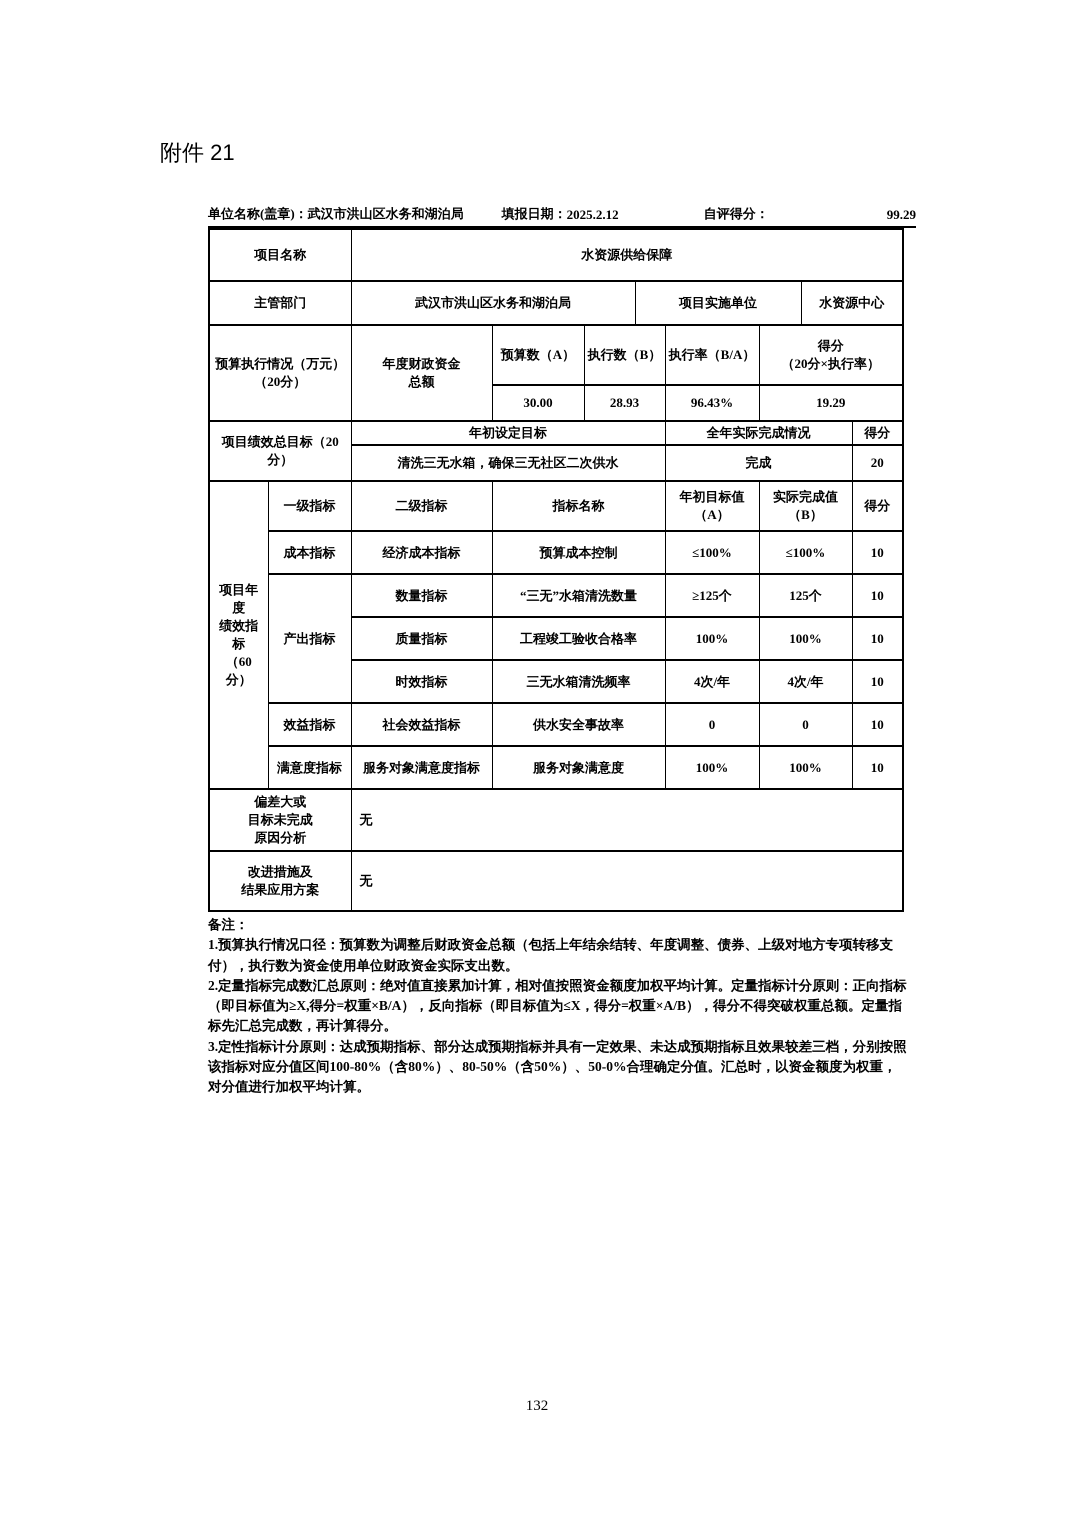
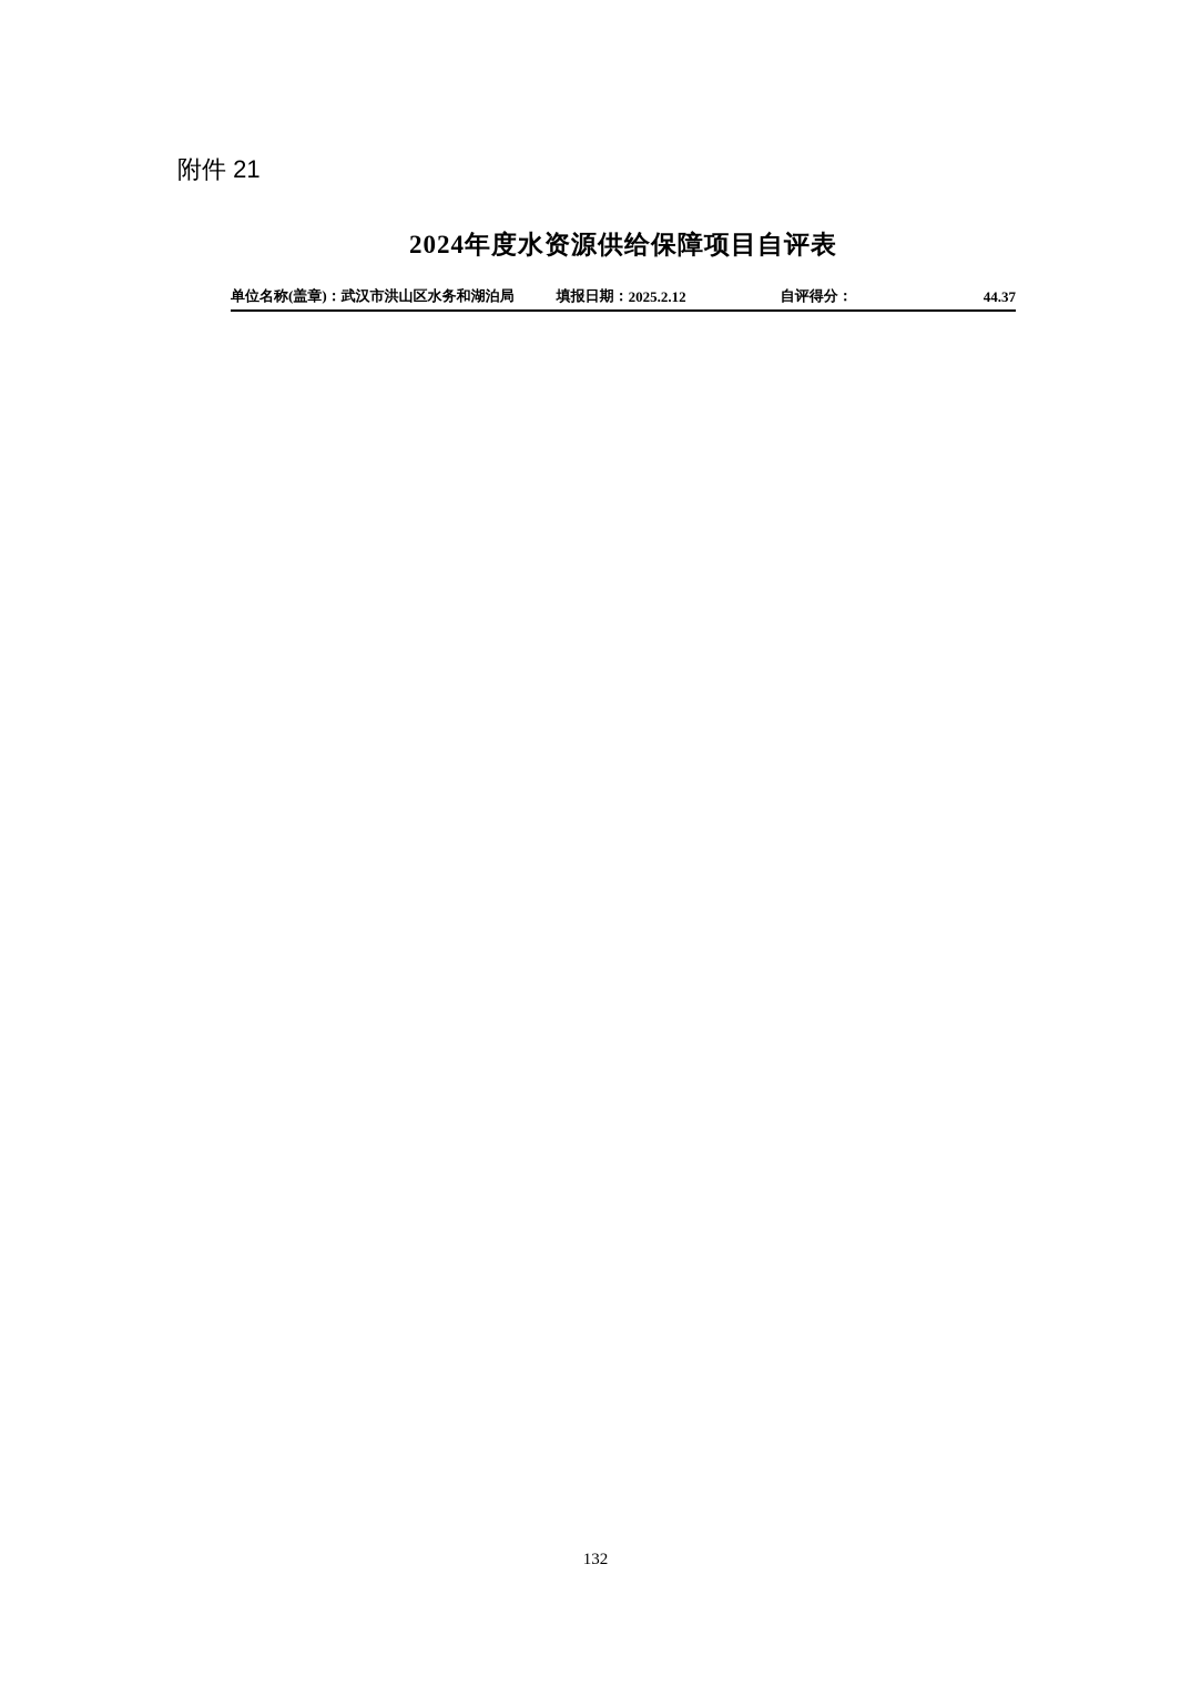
  附件 21
+ 2024年度水资源供给保障项目自评表
  单位名称(盖章)：
  武汉市洪山区水务和湖泊局
  填报日期：
  2025.2.12
  自评得分：
- 99.29
+ 44.37
- 项目名称	水资源供给保障
- 主管部门	武汉市洪山区水务和湖泊局	项目实施单位	水资源中心
- 预算执行情况（万元） （20分）	年度财政资金 总额	预算数（A）	执行数（B）	执行率（B/A）	得分 （20分×执行率）
- 30.00	28.93	96.43%	19.29
- 项目绩效总目标（20分）	年初设定目标	全年实际完成情况	得分
- 清洗三无水箱，确保三无社区二次供水	完成	20
- 项目年度 绩效指标 （60分）	一级指标	二级指标	指标名称	年初目标值（A）	实际完成值（B）	得分
- 成本指标	经济成本指标	预算成本控制	≤100%	≤100%	10
- 产出指标	数量指标	“三无”水箱清洗数量	≥125个	125个	10
- 质量指标	工程竣工验收合格率	100%	100%	10
- 时效指标	三无水箱清洗频率	4次/年	4次/年	10
- 效益指标	社会效益指标	供水安全事故率	0	0	10
- 满意度指标	服务对象满意度指标	服务对象满意度	100%	100%	10
- 偏差大或 目标未完成 原因分析	无
- 改进措施及 结果应用方案	无
- 备注：
- 1.预算执行情况口径：预算数为调整后财政资金总额（包括上年结余结转、年度调整、债券、上级对地方专项转移支付），执行数为资金使用单位财政资金实际支出数。
- 2.定量指标完成数汇总原则：绝对值直接累加计算，相对值按照资金额度加权平均计算。定量指标计分原则：正向指标（即目标值为≥X,得分=权重×B/A），反向指标（即目标值为≤X，得分=权重×A/B），得分不得突破权重总额。定量指标先汇总完成数，再计算得分。
- 3.定性指标计分原则：达成预期指标、部分达成预期指标并具有一定效果、未达成预期指标且效果较差三档，分别按照该指标对应分值区间100-80%（含80%）、80-50%（含50%）、50-0%合理确定分值。汇总时，以资金额度为权重，对分值进行加权平均计算。
  132
